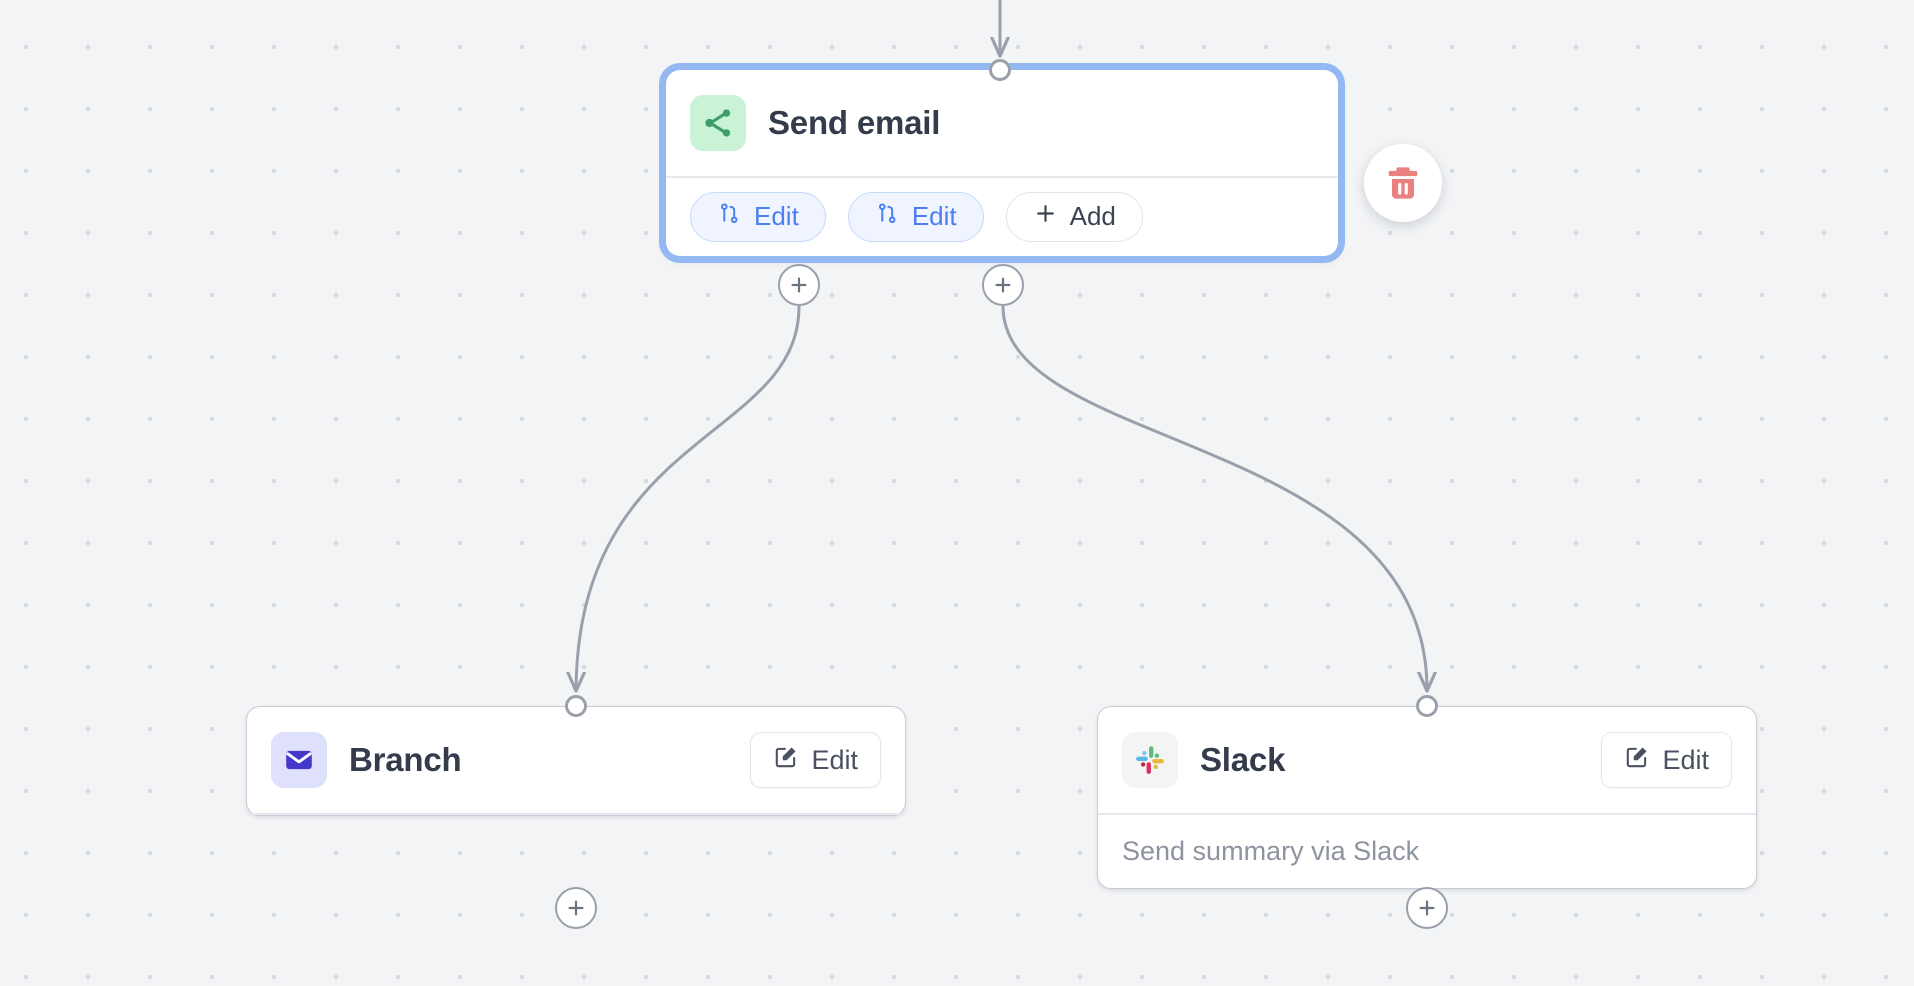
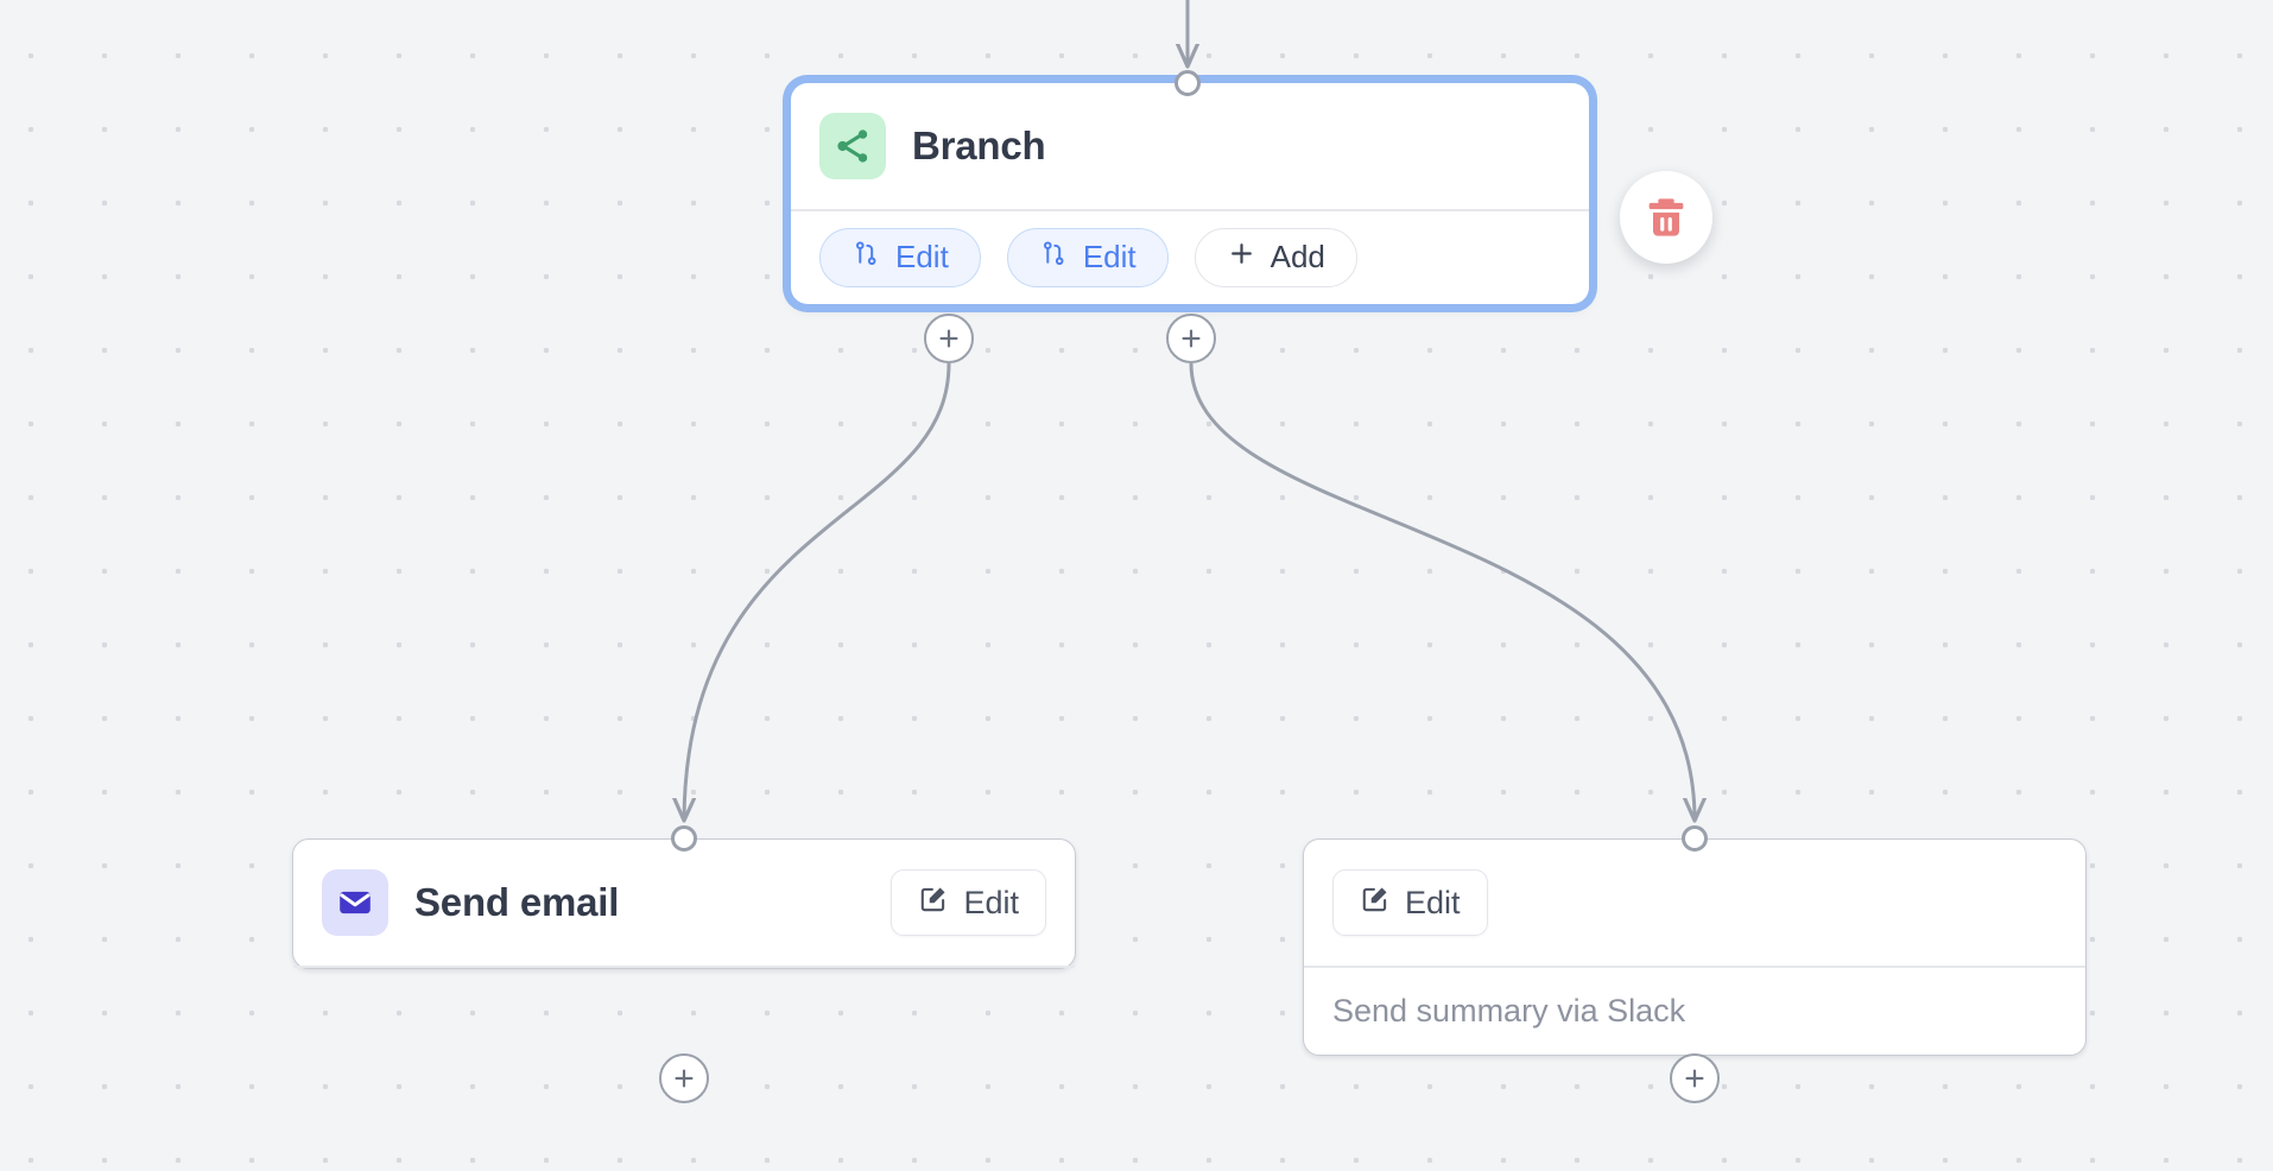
- Send email
+ Branch
  Edit
  Edit
  Add
- Branch
+ Send email
  Edit
- Slack
  Edit
  Send summary via Slack
